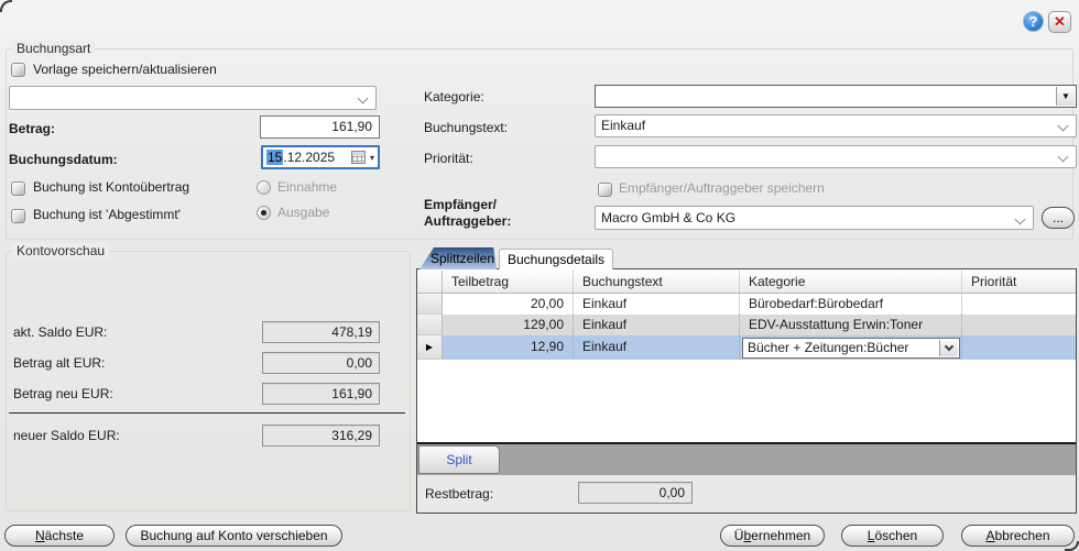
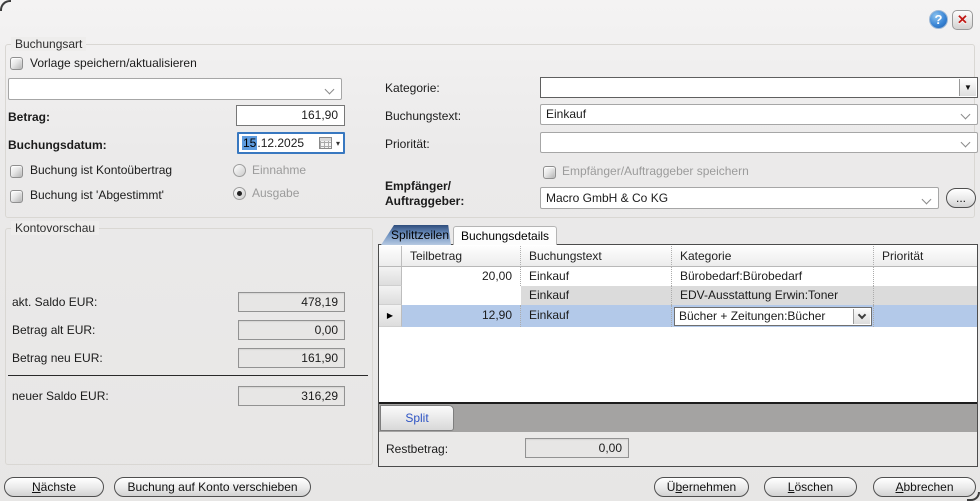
  ?
  ✕
  Buchungsart
  Vorlage speichern/aktualisieren
  Betrag:
  161,90
  Buchungsdatum:
  15
  .12.2025
  ▾
  Buchung ist Kontoübertrag
  Buchung ist 'Abgestimmt'
  Einnahme
  Ausgabe
  Kategorie:
  ▼
  Buchungstext:
  Einkauf
  Priorität:
  Empfänger/Auftraggeber speichern
  Empfänger/
  Auftraggeber:
  Macro GmbH & Co KG
  ...
  Kontovorschau
  akt. Saldo EUR:
  478,19
  Betrag alt EUR:
  0,00
  Betrag neu EUR:
  161,90
  neuer Saldo EUR:
  316,29
  Splittzeilen
  Buchungsdetails
  Teilbetrag
  Buchungstext
  Kategorie
  Priorität
  20,00
  Einkauf
  Bürobedarf:Bürobedarf
- 129,00
  Einkauf
  EDV-Ausstattung Erwin:Toner
  ▶
  12,90
  Einkauf
  Bücher + Zeitungen:Bücher
  Split
  Restbetrag:
  0,00
  N
  ächste
  Buchung auf Konto verschieben
  Ü
  b
  ernehmen
  L
  öschen
  A
  bbrechen
